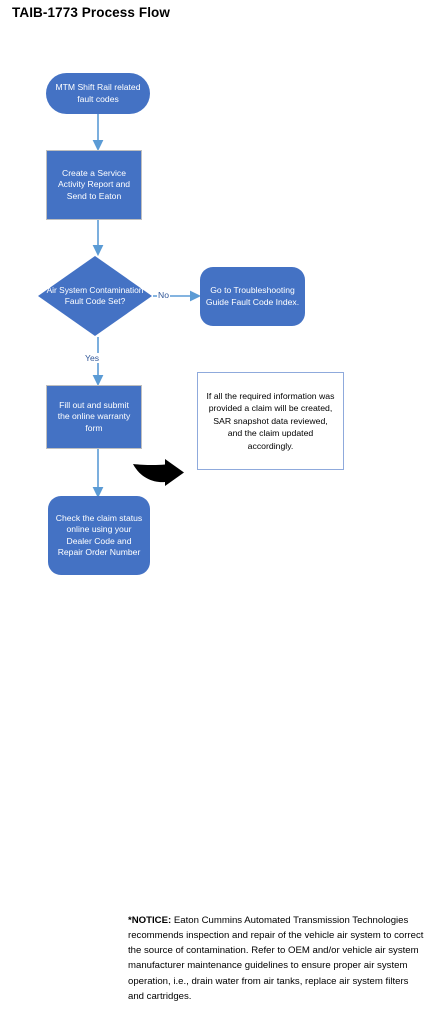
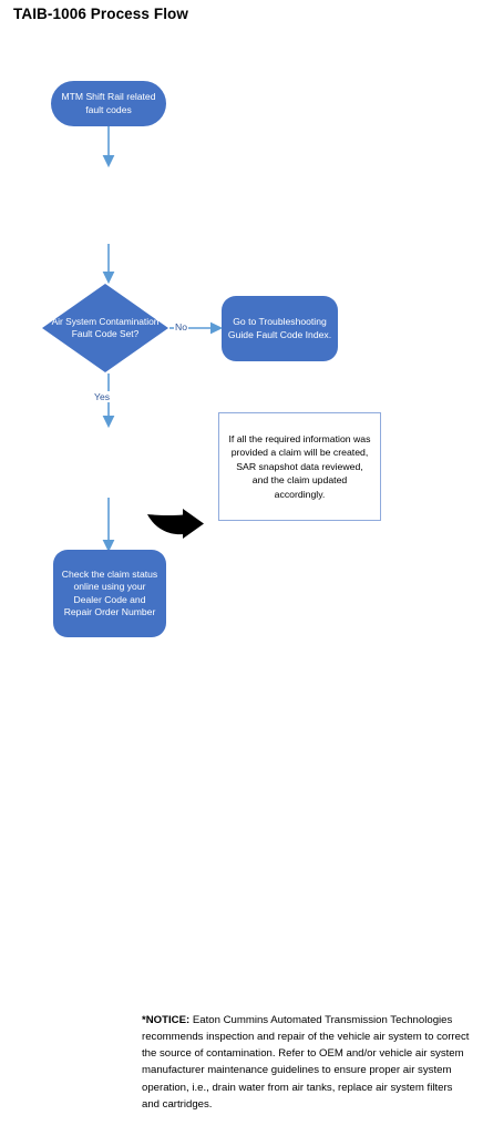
- TAIB-1773 Process Flow
+ TAIB-1006 Process Flow
  MTM Shift Rail related fault codes
- Create a Service Activity Report and Send to Eaton
  Air System Contamination Fault Code Set?
  No
  Yes
  Go to Troubleshooting Guide Fault Code Index.
- Fill out and submit the online warranty form
  If all the required information was provided a claim will be created, SAR snapshot data reviewed, and the claim updated accordingly.
  Check the claim status online using your Dealer Code and Repair Order Number
  *NOTICE: Eaton Cummins Automated Transmission Technologies recommends inspection and repair of the vehicle air system to correct the source of contamination. Refer to OEM and/or vehicle air system manufacturer maintenance guidelines to ensure proper air system operation, i.e., drain water from air tanks, replace air system filters and cartridges.
